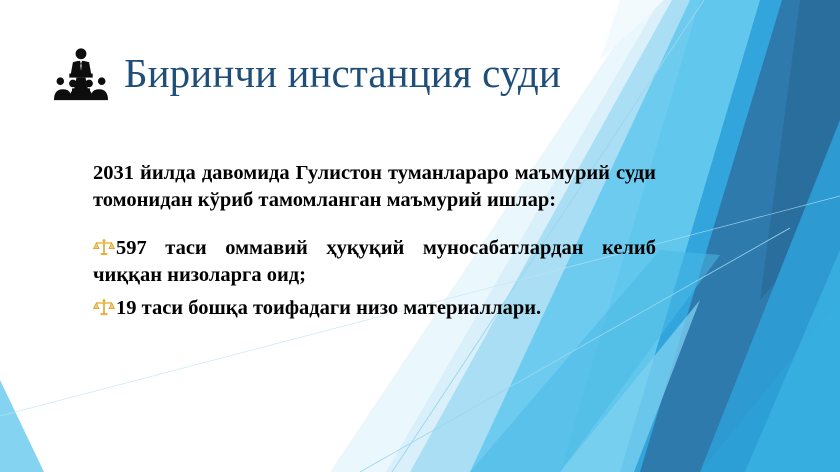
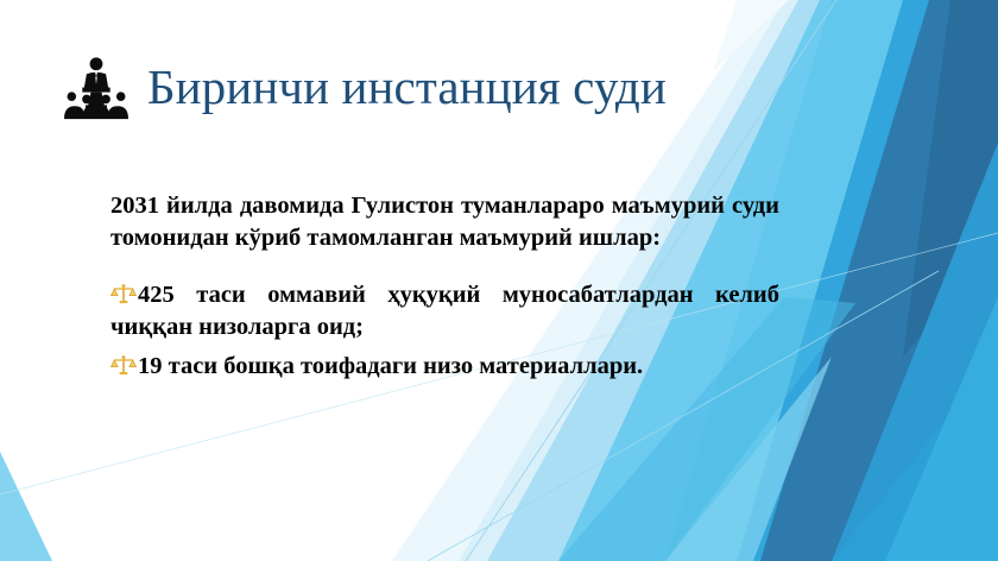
  Биринчи инстанция суди
  2031 йилда давомида Гулистон туманлараро маъмурий суди томонидан кўриб тамомланган маъмурий ишлар:
- 597 таси оммавий ҳуқуқий муносабатлардан келиб чиққан низоларга оид;
+ 425 таси оммавий ҳуқуқий муносабатлардан келиб чиққан низоларга оид;
  19 таси бошқа тоифадаги низо материаллари.
